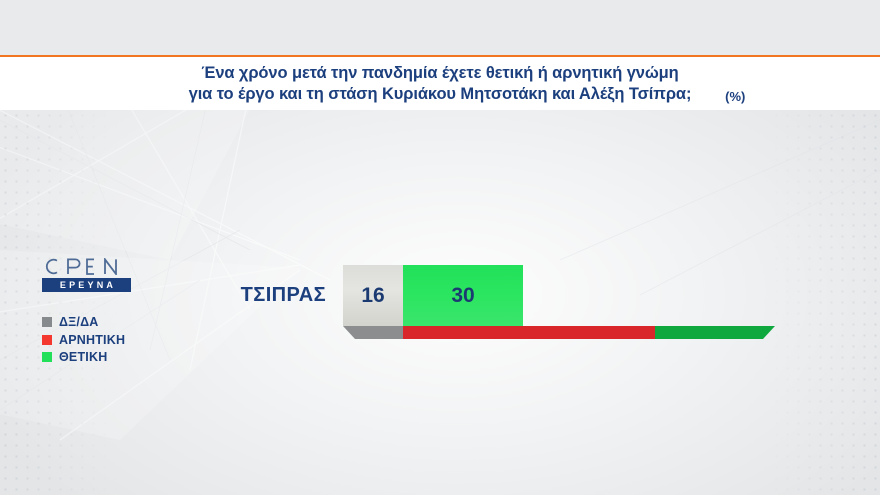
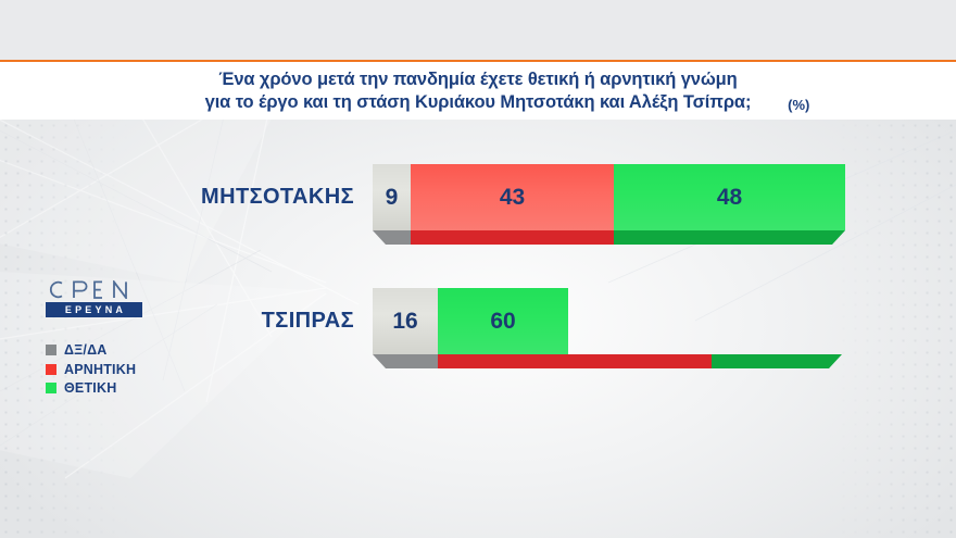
  Ένα χρόνο μετά την πανδημία έχετε θετική ή αρνητική γνώμη
  για το έργο και τη στάση Κυριάκου Μητσοτάκη και Αλέξη Τσίπρα;
  (%)
  ΕΡΕΥΝΑ
  ΔΞ/ΔΑ
  ΑΡΝΗΤΙΚΗ
  ΘΕΤΙΚΗ
+ ΜΗΤΣΟΤΑΚΗΣ
+ 9
+ 43
+ 48
  ΤΣΙΠΡΑΣ
  16
- 30
+ 60
